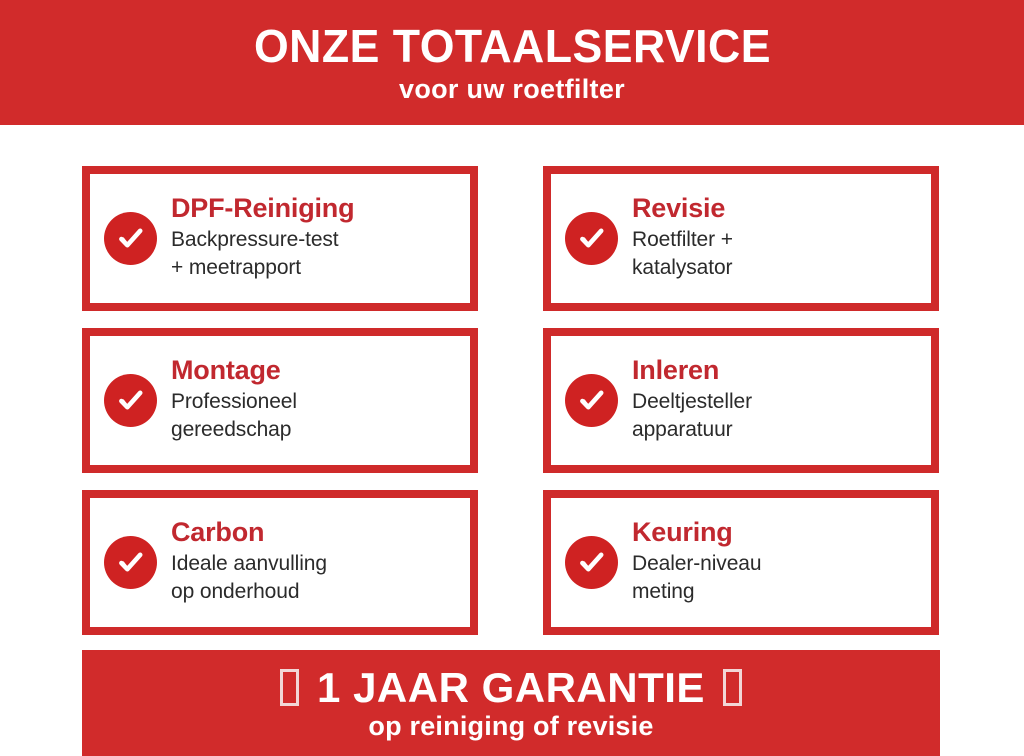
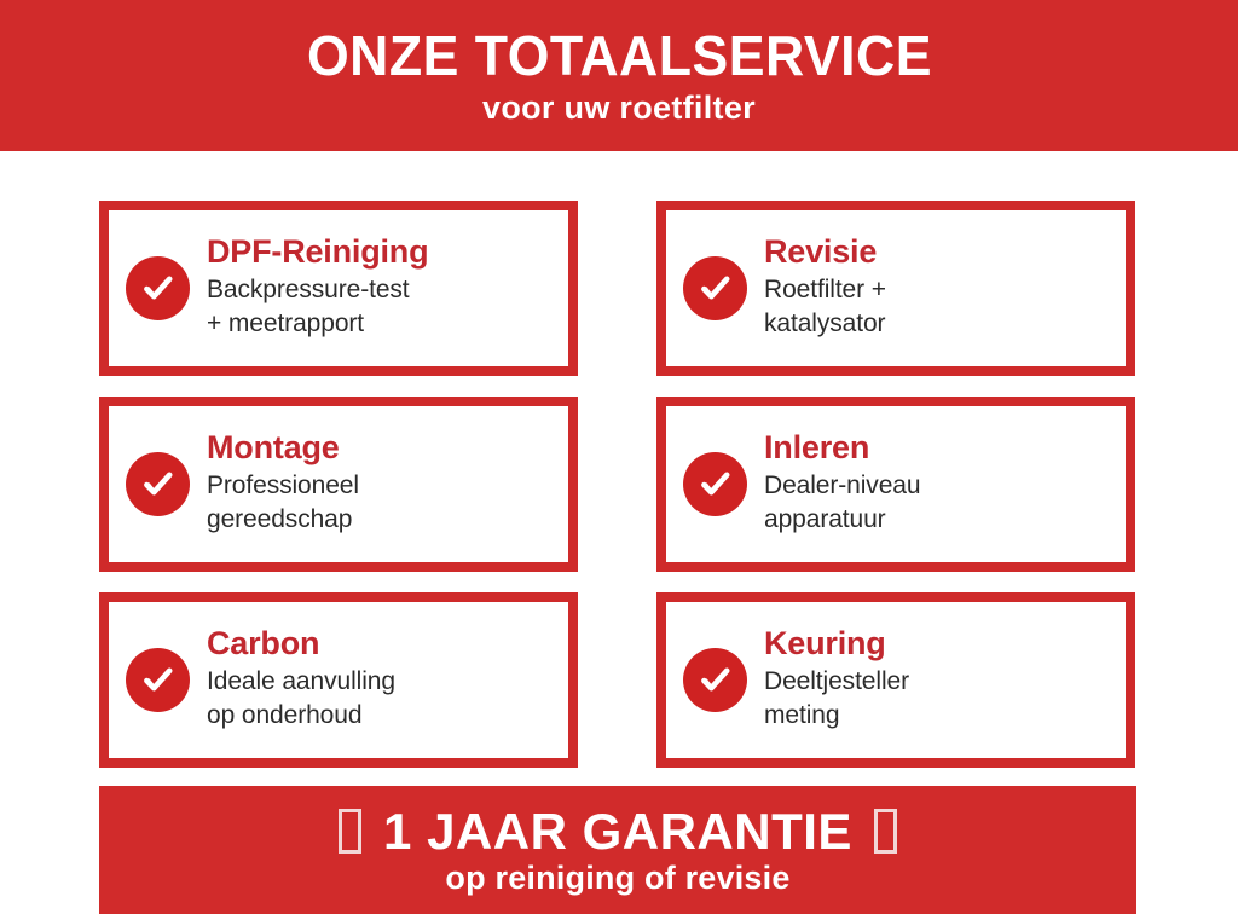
  ONZE TOTAALSERVICE
  voor uw roetfilter
  DPF-Reiniging
  Backpressure-test
  + meetrapport
  Revisie
  Roetfilter +
  katalysator
  Montage
  Professioneel
  gereedschap
  Inleren
- Deeltjesteller
+ Dealer-niveau
  apparatuur
  Carbon
  Ideale aanvulling
  op onderhoud
  Keuring
- Dealer-niveau
+ Deeltjesteller
  meting
  1 JAAR GARANTIE
  op reiniging of revisie
